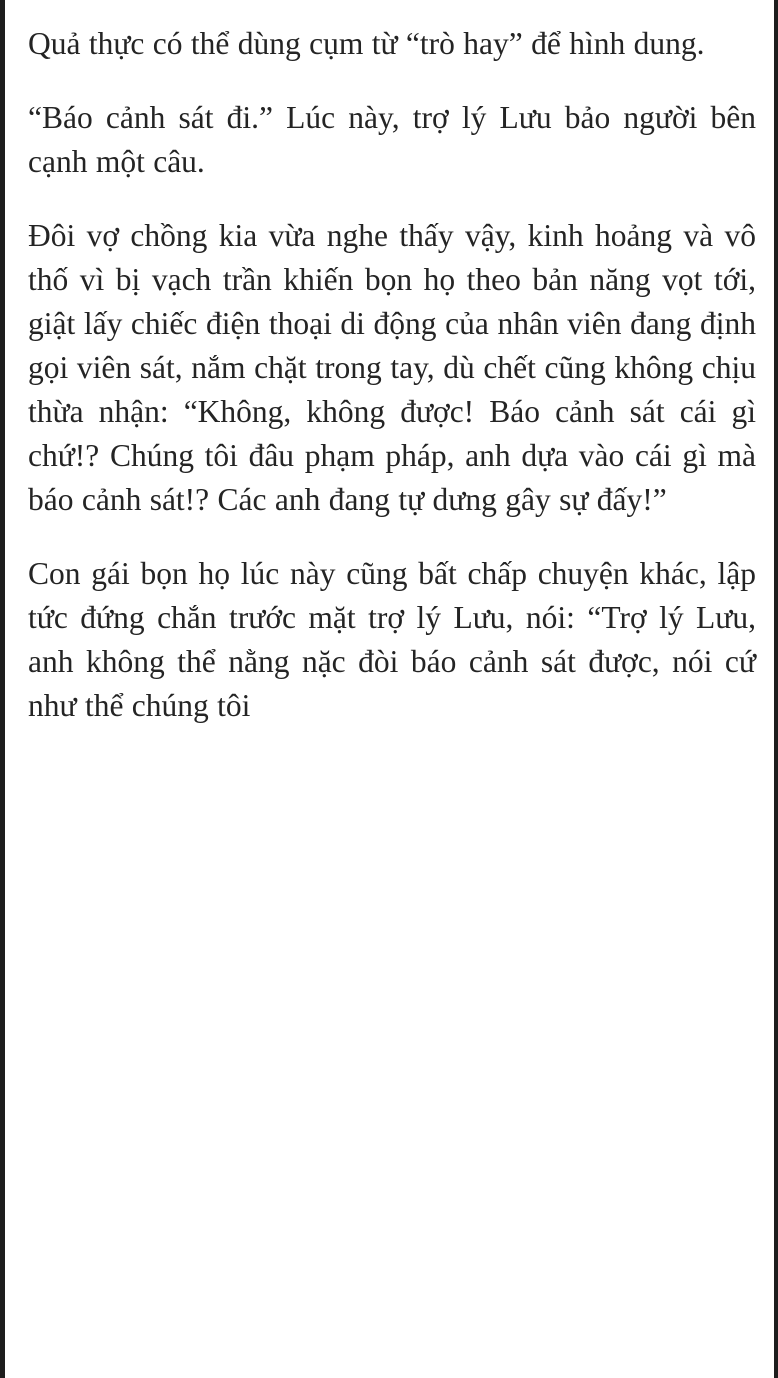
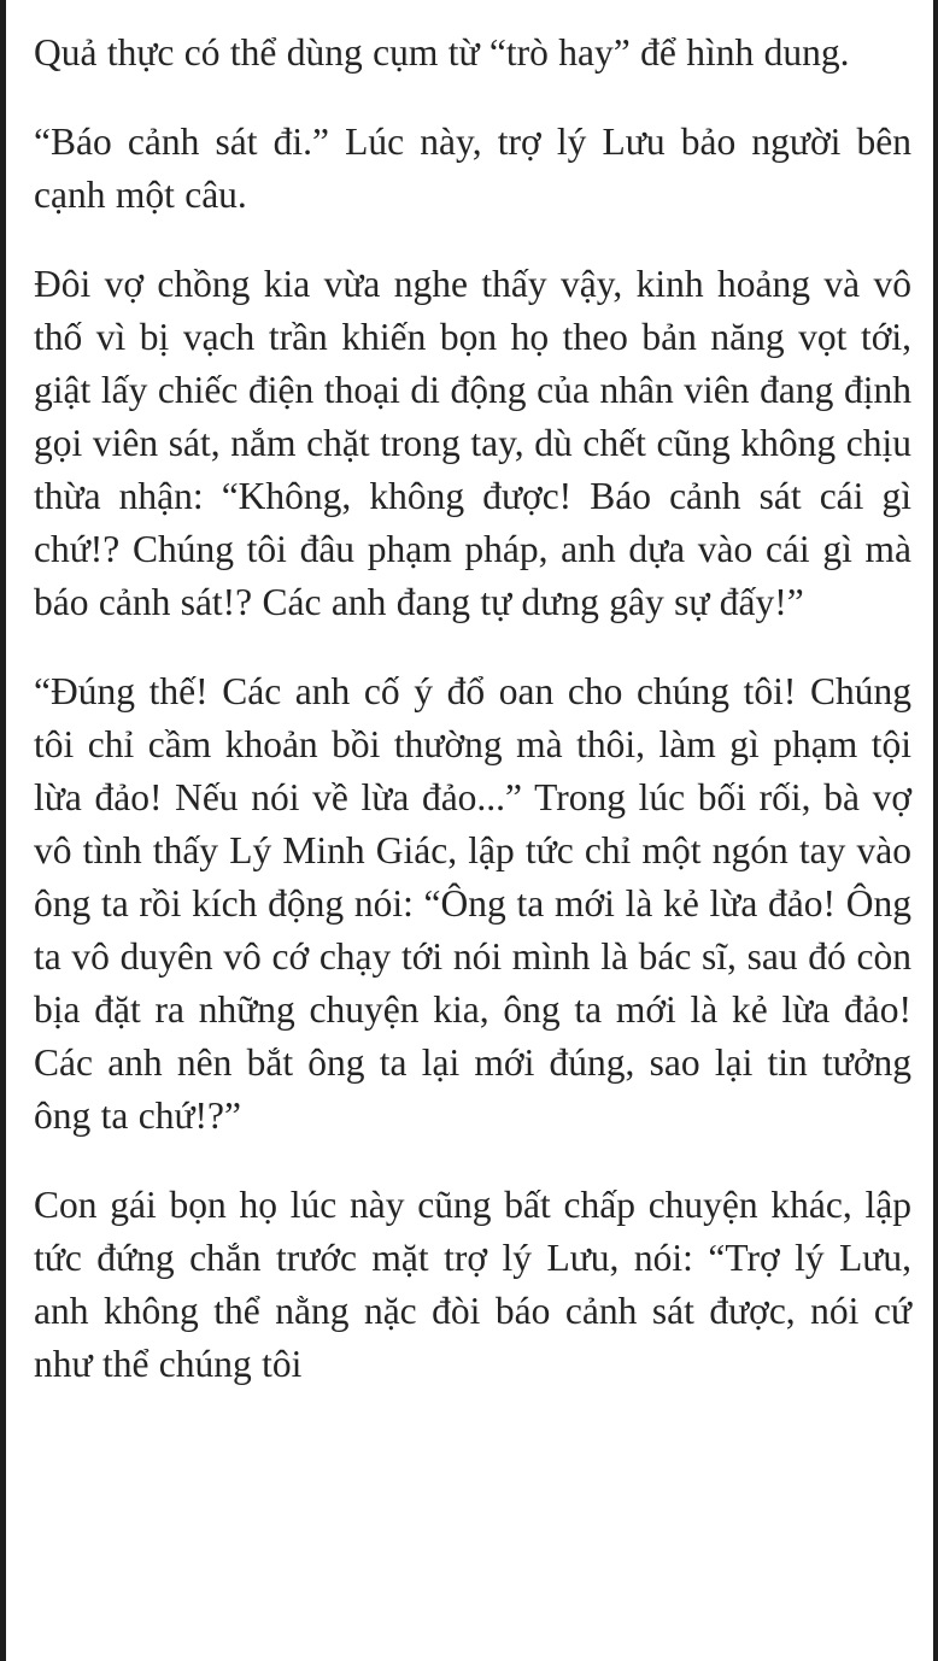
  Quả thực có thể dùng cụm từ “trò hay” để hình dung.
  “Báo cảnh sát đi.” Lúc này, trợ lý Lưu bảo người bên cạnh một câu.
  Đôi vợ chồng kia vừa nghe thấy vậy, kinh hoảng và vô thố vì bị vạch trần khiến bọn họ theo bản năng vọt tới, giật lấy chiếc điện thoại di động của nhân viên đang định gọi viên sát, nắm chặt trong tay, dù chết cũng không chịu thừa nhận: “Không, không được! Báo cảnh sát cái gì chứ!? Chúng tôi đâu phạm pháp, anh dựa vào cái gì mà báo cảnh sát!? Các anh đang tự dưng gây sự đấy!”
+ “Đúng thế! Các anh cố ý đổ oan cho chúng tôi! Chúng tôi chỉ cầm khoản bồi thường mà thôi, làm gì phạm tội lừa đảo! Nếu nói về lừa đảo...” Trong lúc bối rối, bà vợ vô tình thấy Lý Minh Giác, lập tức chỉ một ngón tay vào ông ta rồi kích động nói: “Ông ta mới là kẻ lừa đảo! Ông ta vô duyên vô cớ chạy tới nói mình là bác sĩ, sau đó còn bịa đặt ra những chuyện kia, ông ta mới là kẻ lừa đảo! Các anh nên bắt ông ta lại mới đúng, sao lại tin tưởng ông ta chứ!?”
  Con gái bọn họ lúc này cũng bất chấp chuyện khác, lập tức đứng chắn trước mặt trợ lý Lưu, nói: “Trợ lý Lưu, anh không thể nằng nặc đòi báo cảnh sát được, nói cứ như thể chúng tôi
